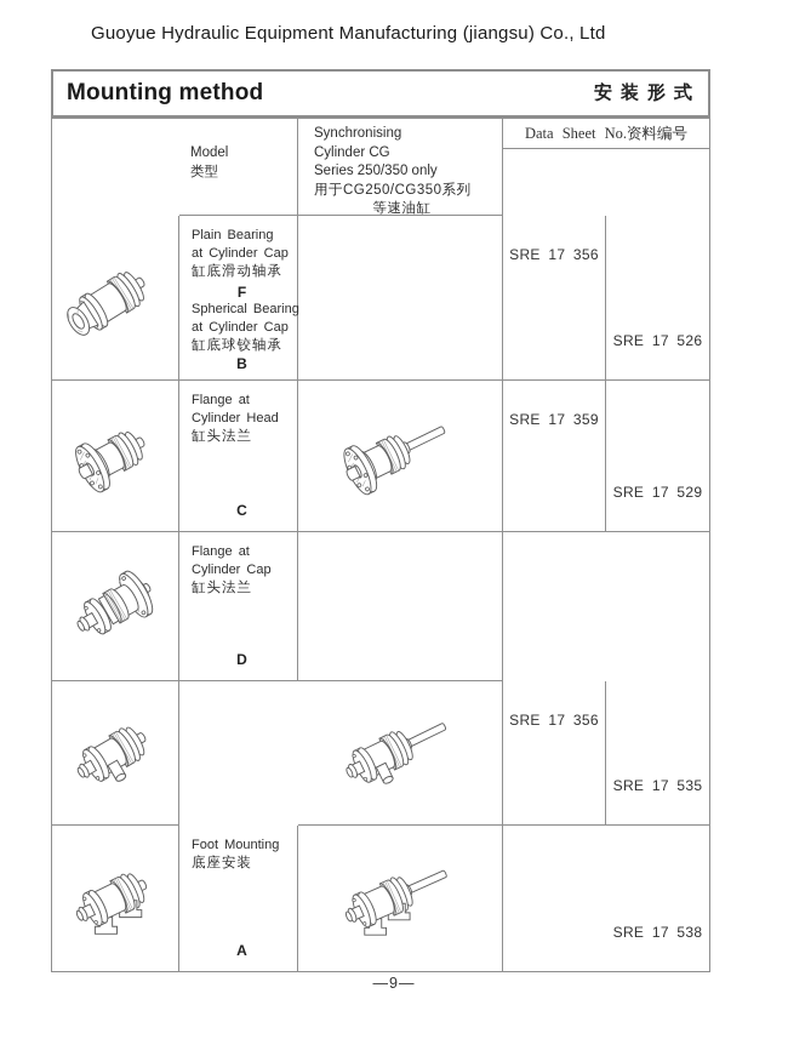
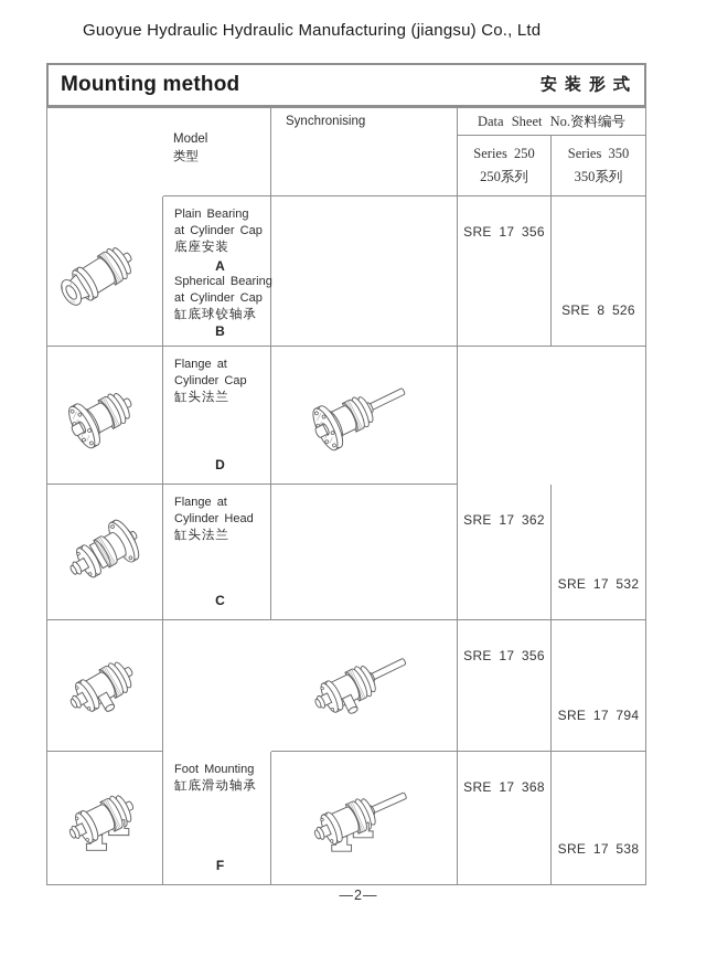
- Guoyue Hydraulic Equipment Manufacturing (jiangsu) Co., Ltd
+ Guoyue Hydraulic Hydraulic Manufacturing (jiangsu) Co., Ltd
  Mounting method
  安装形式
  Model
  类型
  Synchronising
- Cylinder CG
- Series 250/350 only
- 用于CG250/CG350系列
- 等速油缸
  Data Sheet No.资料编号
+ Series 250
+ 250系列
+ Series 350
+ 350系列
  Plain Bearing
  at Cylinder Cap
- 缸底滑动轴承
+ 底座安装
- F
+ A
  Spherical Bearing
  at Cylinder Cap
  缸底球铰轴承
  B
  SRE 17 356
- SRE 17 526
+ SRE 8 526
  Flange at
- Cylinder Head
+ Cylinder Cap
  缸头法兰
- C
+ D
- SRE 17 359
- SRE 17 529
  Flange at
- Cylinder Cap
+ Cylinder Head
  缸头法兰
- D
+ C
+ SRE 17 362
+ SRE 17 532
  SRE 17 356
- SRE 17 535
+ SRE 17 794
  Foot Mounting
- 底座安装
+ 缸底滑动轴承
- A
+ F
+ SRE 17 368
  SRE 17 538
- —9—
+ —2—
